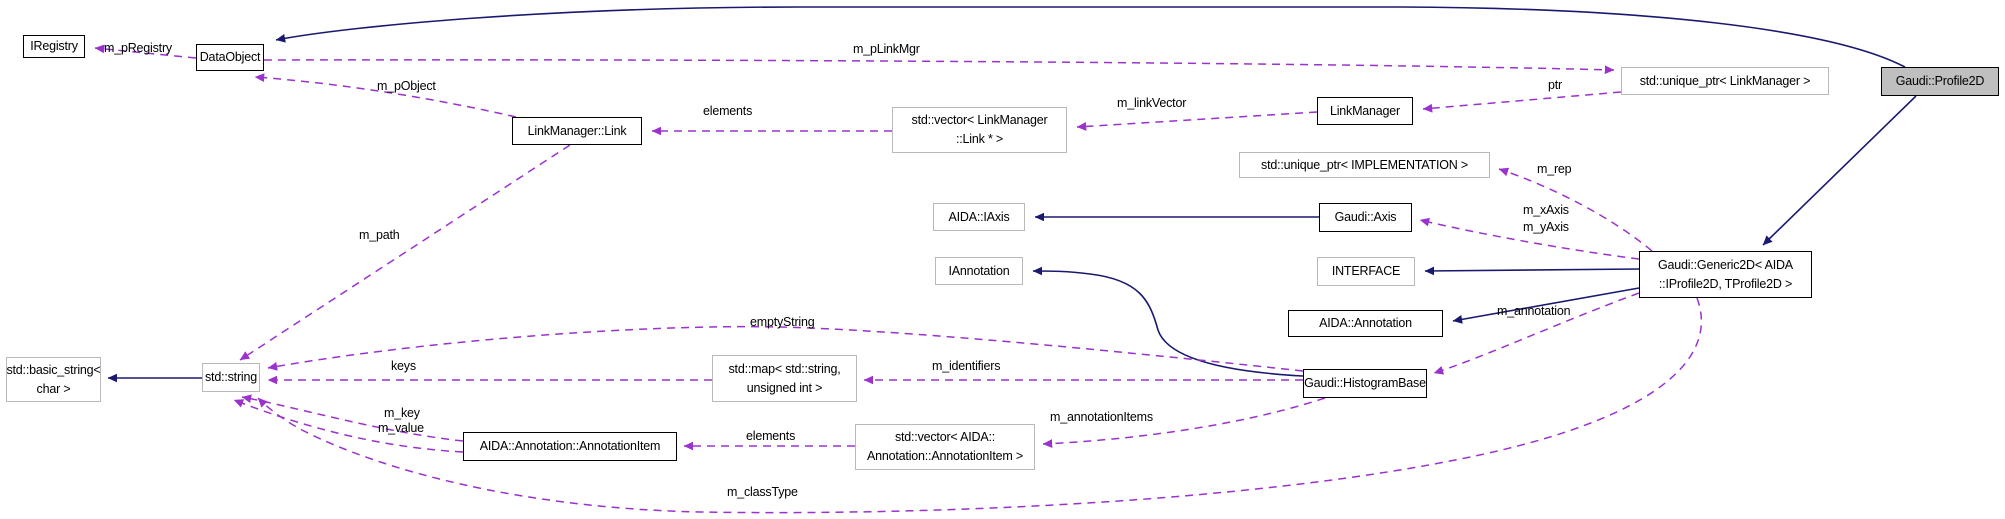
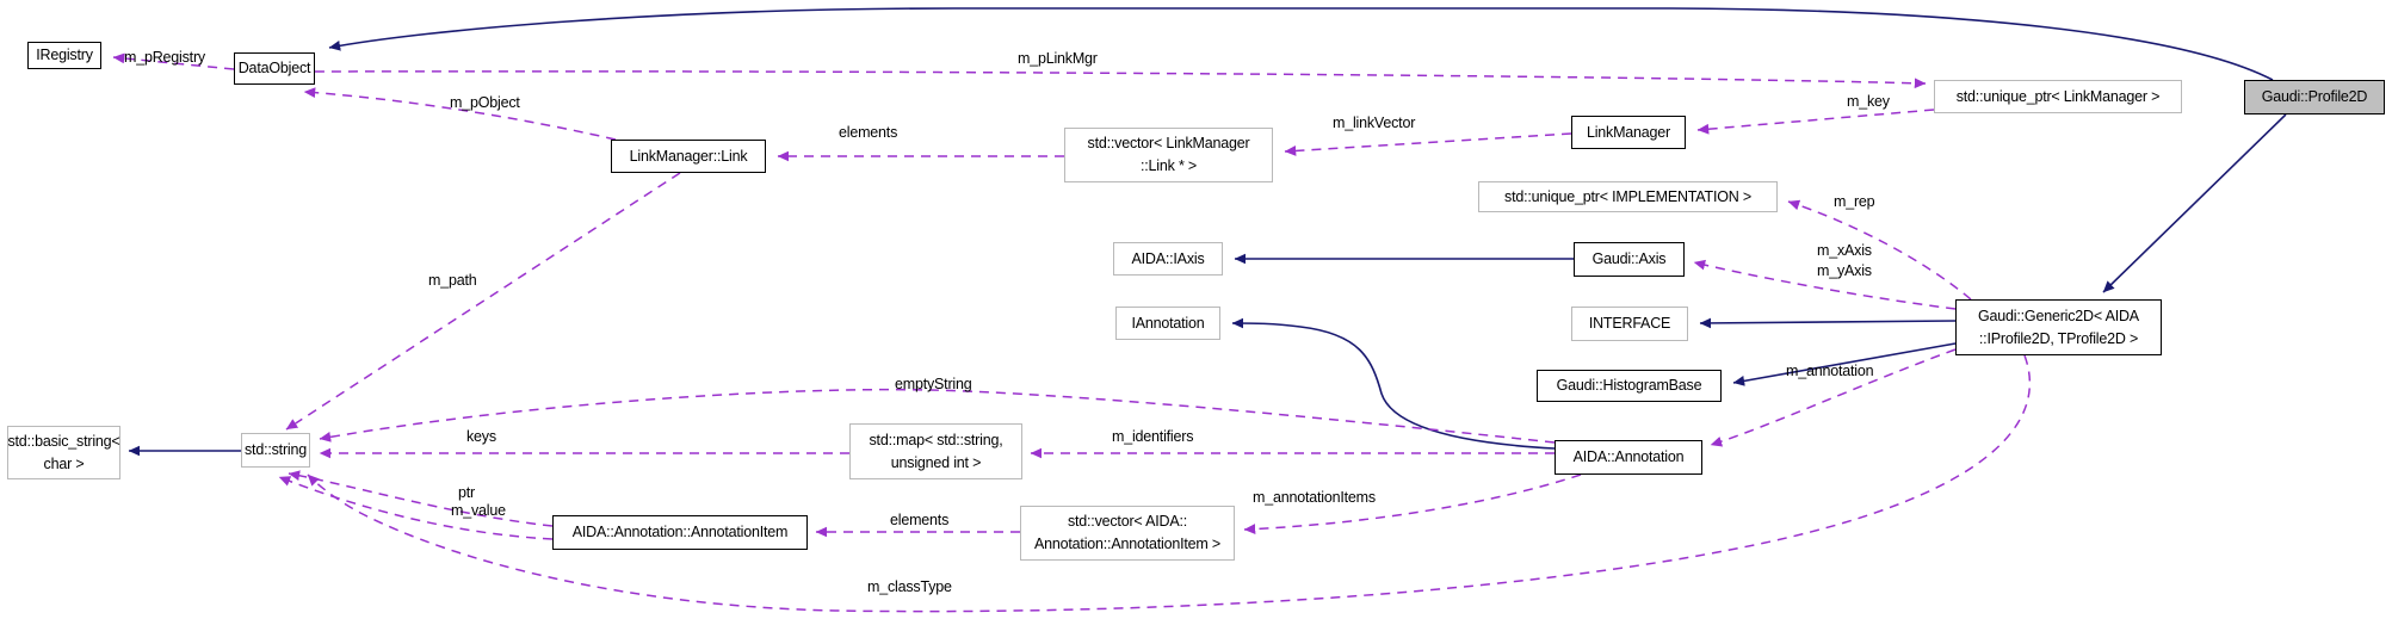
  IRegistry
  DataObject
  LinkManager::Link
  std::vector< LinkManager
  ::Link * >
  LinkManager
  std::unique_ptr< LinkManager >
  Gaudi::Profile2D
  std::unique_ptr< IMPLEMENTATION >
  AIDA::IAxis
  Gaudi::Axis
  IAnnotation
  INTERFACE
- AIDA::Annotation
+ Gaudi::HistogramBase
  Gaudi::Generic2D< AIDA
  ::IProfile2D, TProfile2D >
  std::basic_string<
  char >
  std::string
  std::map< std::string,
  unsigned int >
- Gaudi::HistogramBase
+ AIDA::Annotation
  AIDA::Annotation::AnnotationItem
  std::vector< AIDA::
  Annotation::AnnotationItem >
  m_pRegistry
  m_pLinkMgr
  m_pObject
  elements
  m_linkVector
- ptr
+ m_key
  m_rep
  m_xAxis
  m_yAxis
  m_path
  m_annotation
  emptyString
  keys
  m_identifiers
- m_key
+ ptr
  m_value
  elements
  m_annotationItems
  m_classType
